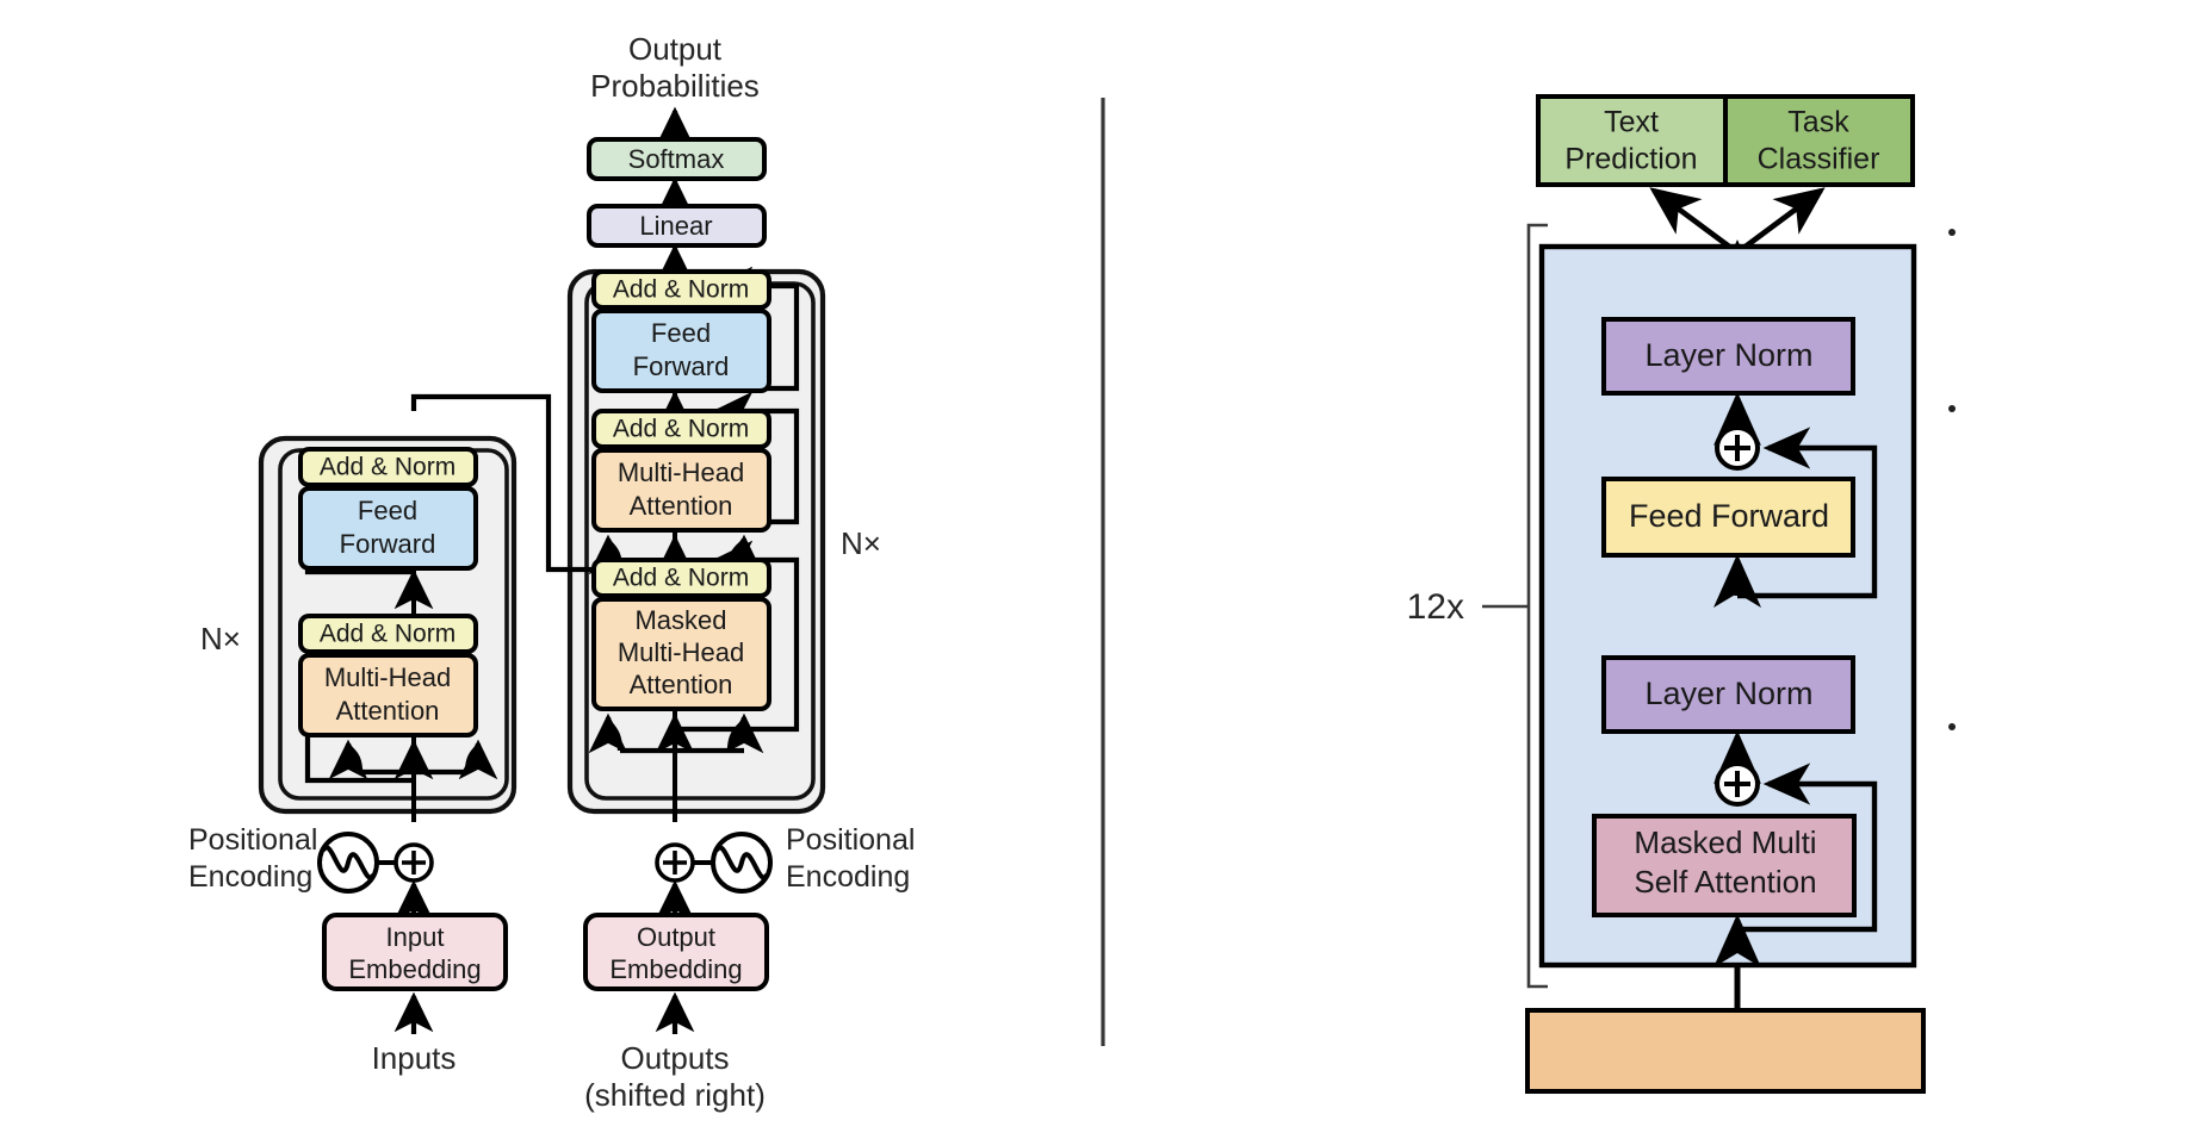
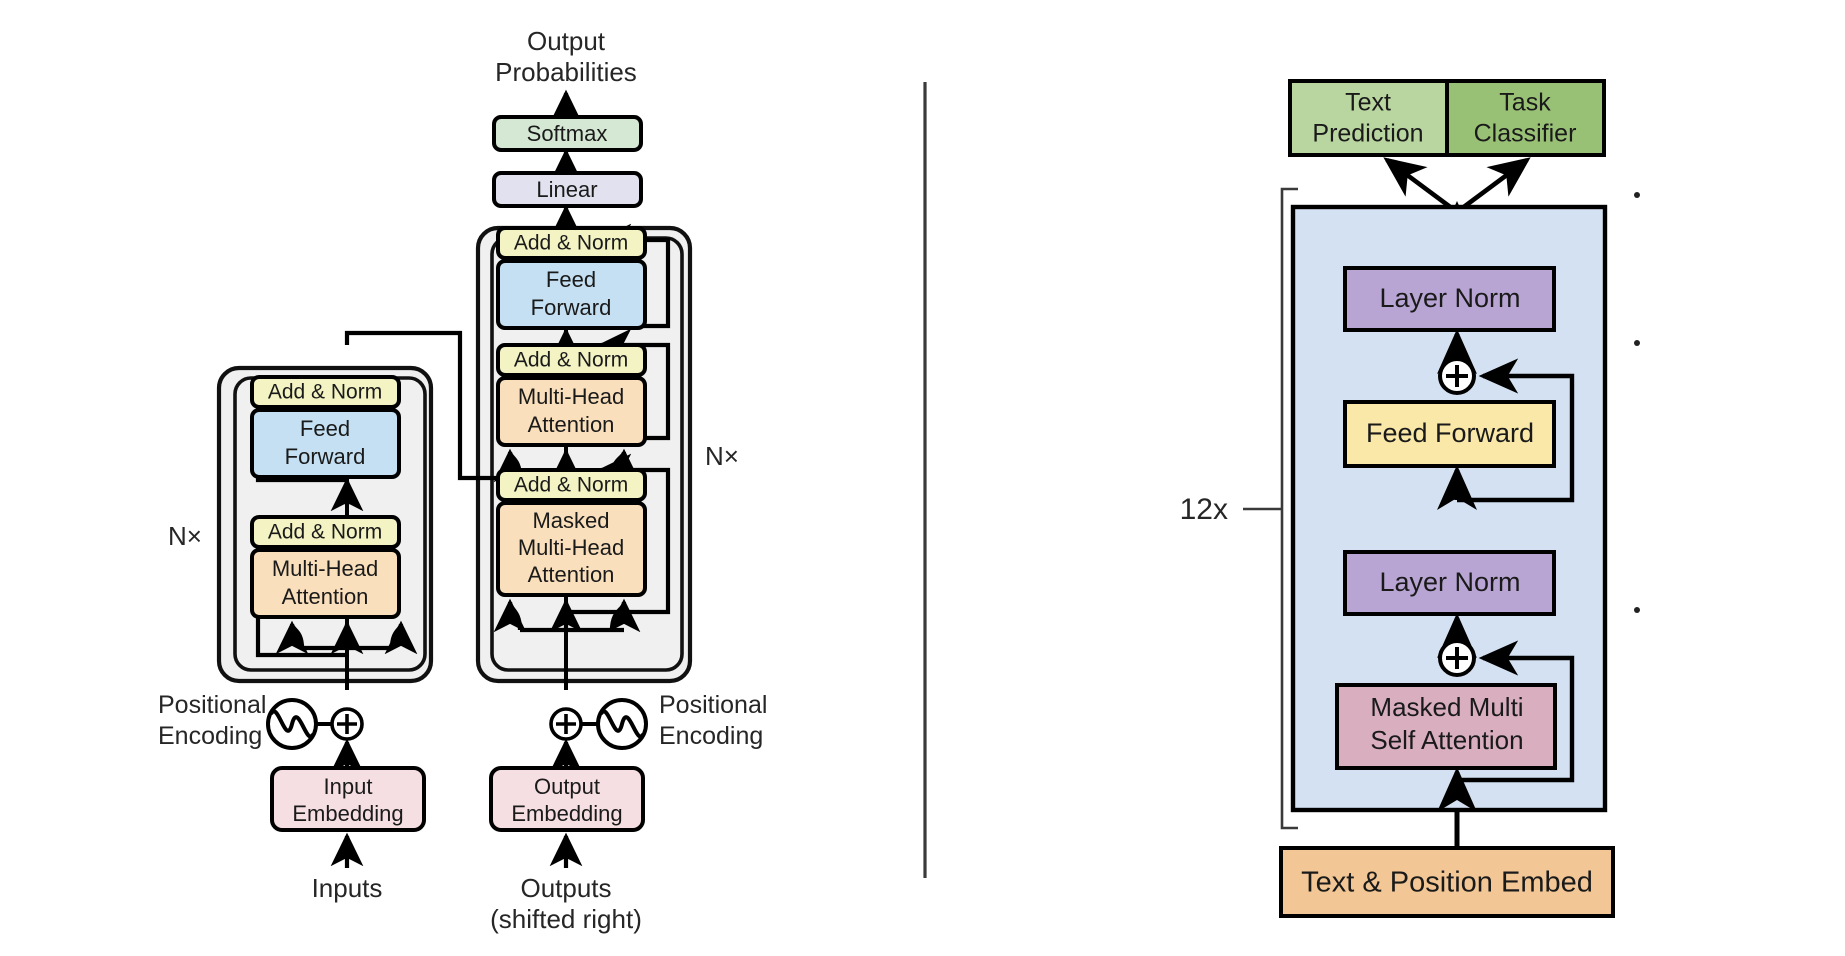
  Output
  Probabilities
  Softmax
  Linear
  Add & Norm
  Feed
  Forward
  Add & Norm
  Multi-Head
  Attention
  Add & Norm
  Masked
  Multi-Head
  Attention
  N×
  Add & Norm
  Feed
  Forward
  Add & Norm
  Multi-Head
  Attention
  N×
  Positional
  Encoding
  Positional
  Encoding
  Input
  Embedding
  Output
  Embedding
  Inputs
  Outputs
  (shifted right)
  Text
  Prediction
  Task
  Classifier
  12x
  Layer Norm
  Feed Forward
  Layer Norm
  Masked Multi
  Self Attention
+ Text & Position Embed
